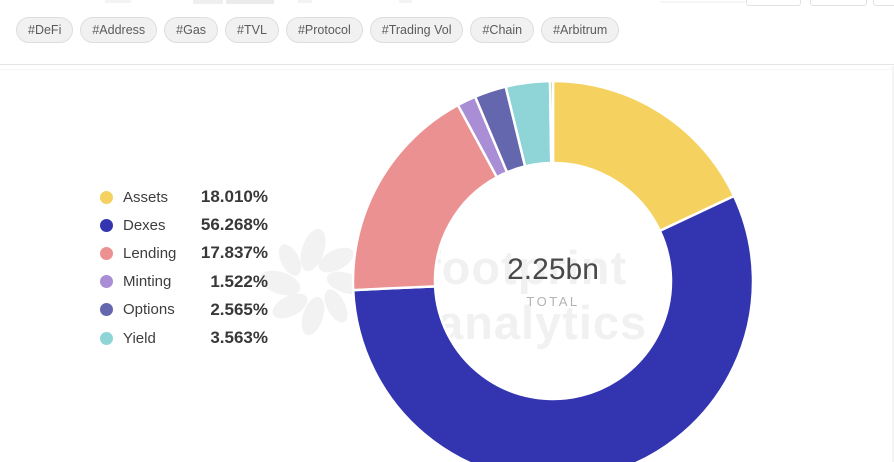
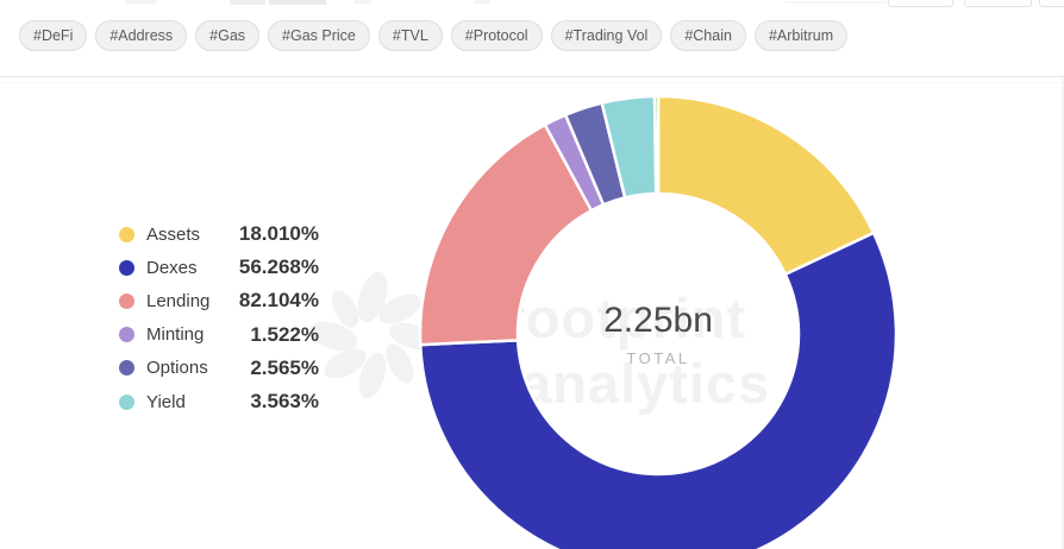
  #DeFi
  #Address
  #Gas
+ #Gas Price
  #TVL
  #Protocol
  #Trading Vol
  #Chain
  #Arbitrum
  ootprint
  analytics
  2.25bn
  TOTAL
  Assets
  18.010%
  Dexes
  56.268%
  Lending
- 17.837%
+ 82.104%
  Minting
  1.522%
  Options
  2.565%
  Yield
  3.563%
